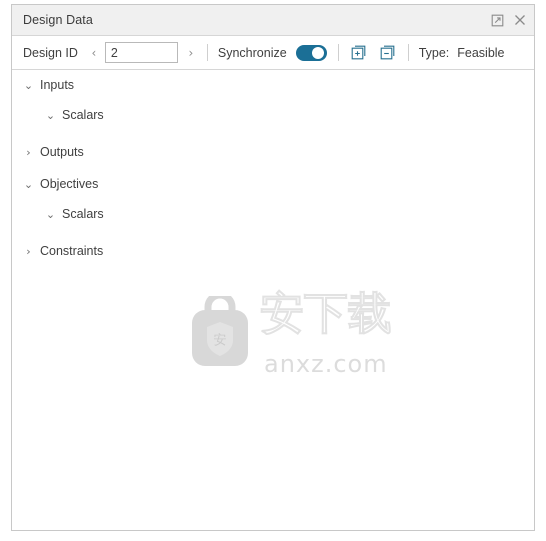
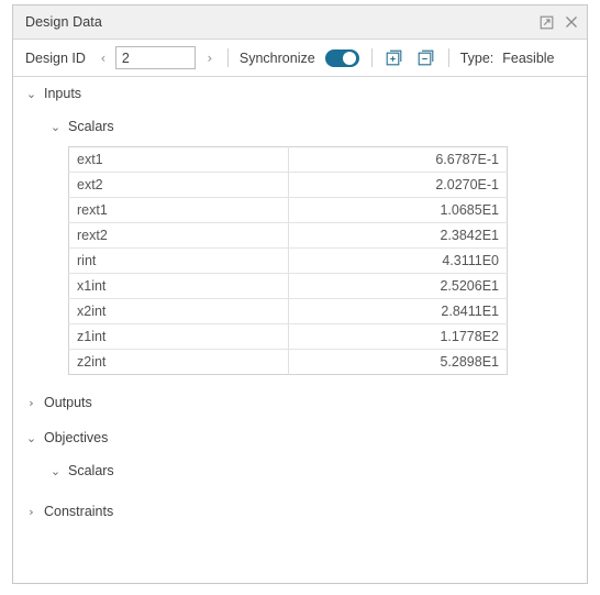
  Design Data
  Design ID
  ‹
  2
  ›
  Synchronize
  Type:
  Feasible
- 安
- 安下载
- anxz.com
  ⌄
  Inputs
  ⌄
  Scalars
+ ext1	6.6787E-1
+ ext2	2.0270E-1
+ rext1	1.0685E1
+ rext2	2.3842E1
+ rint	4.3111E0
+ x1int	2.5206E1
+ x2int	2.8411E1
+ z1int	1.1778E2
+ z2int	5.2898E1
  ›
  Outputs
  ⌄
  Objectives
  ⌄
  Scalars
  ›
  Constraints
